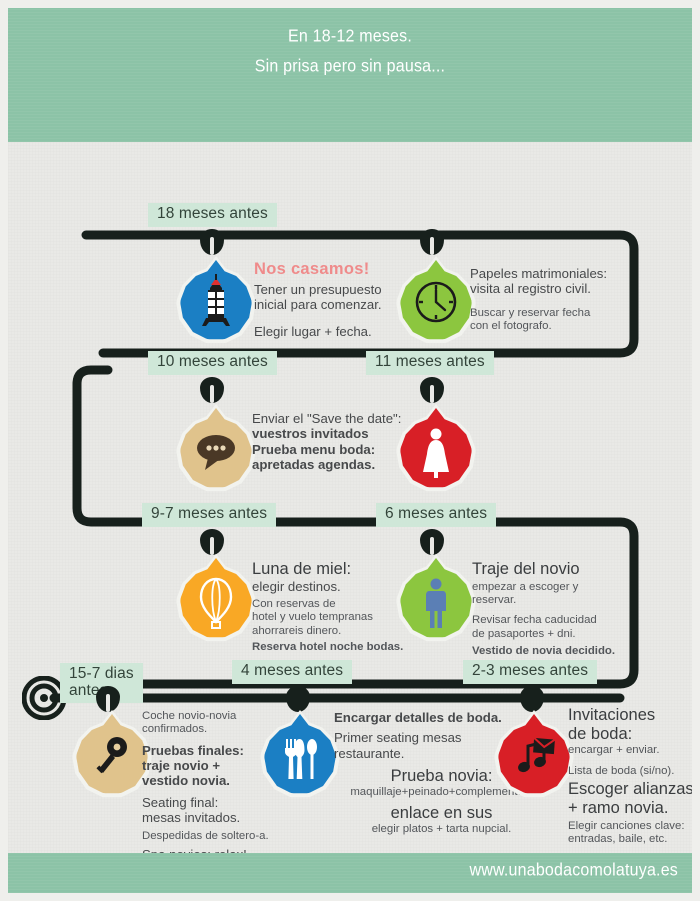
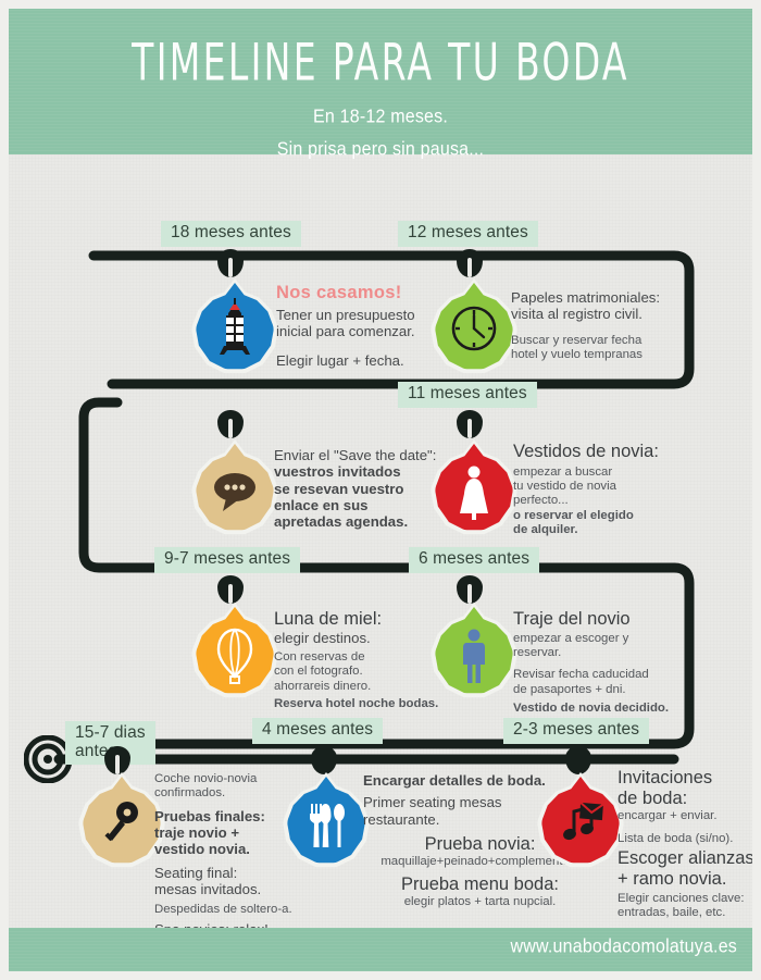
+ TIMELINE PARA TU BODA
  En 18-12 meses.
  Sin prisa pero sin pausa...
  18 meses antes
  Nos casamos!
  Tener un presupuesto
  inicial para comenzar.
  Elegir lugar + fecha.
+ 12 meses antes
  Papeles matrimoniales:
  visita al registro civil.
  Buscar y reservar fecha
- con el fotografo.
+ hotel y vuelo tempranas
- 10 meses antes
  Enviar el "Save the date":
  vuestros invitados
+ se resevan vuestro
- Prueba menu boda:
+ enlace en sus
  apretadas agendas.
  11 meses antes
+ Vestidos de novia:
+ empezar a buscar
+ tu vestido de novia
+ perfecto...
+ o reservar el elegido
+ de alquiler.
  9-7 meses antes
  Luna de miel:
  elegir destinos.
  Con reservas de
- hotel y vuelo tempranas
+ con el fotografo.
  ahorrareis dinero.
  Reserva hotel noche bodas.
  6 meses antes
  Traje del novio
  empezar a escoger y
  reservar.
  Revisar fecha caducidad
  de pasaportes + dni.
  Vestido de novia decidido.
  15-7 dias
  ante
  Coche novio-novia
  confirmados.
  Pruebas finales:
  traje novio +
  vestido novia.
  Seating final:
  mesas invitados.
  Despedidas de soltero-a.
  4 meses antes
  Encargar detalles de boda.
  Primer seating mesas
  restaurante.
  Prueba novia:
  maquillaje+peinado+complemen
- enlace en sus
+ Prueba menu boda:
  elegir platos + tarta nupcial.
  2-3 meses antes
  Invitaciones
  de boda:
  encargar + enviar.
  Lista de boda (si/no).
  Escoger alianzas
  + ramo novia.
  Elegir canciones clave:
  entradas, baile, etc.
  www.unabodacomolatuya.es
